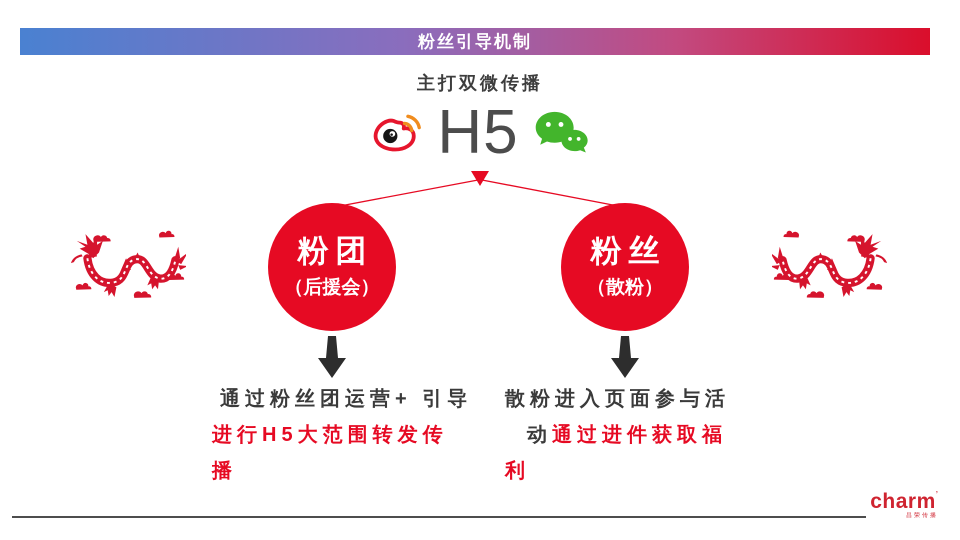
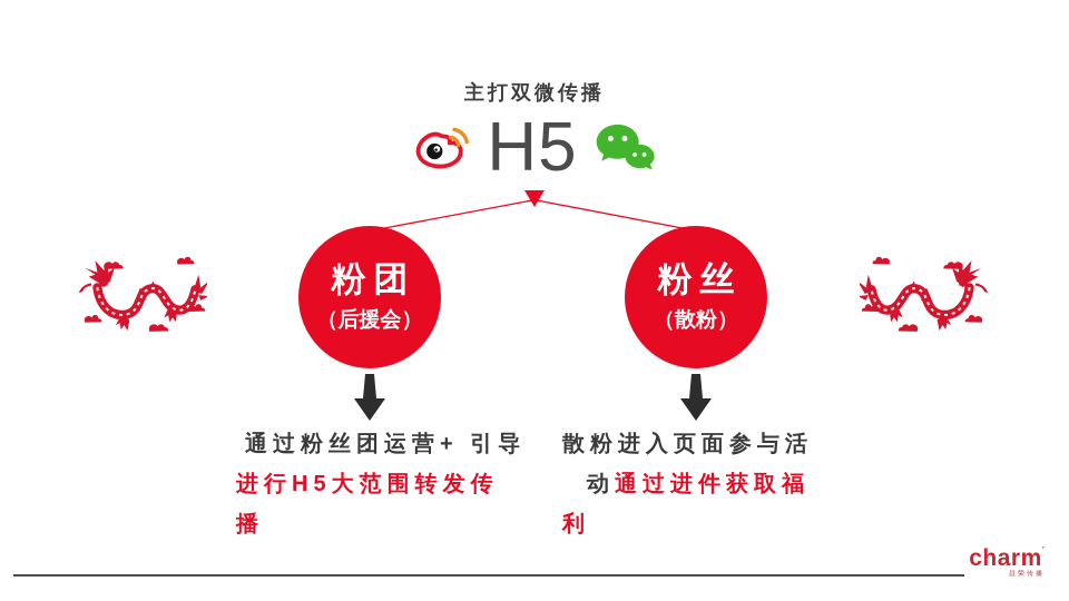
- 粉丝引导机制
  主打双微传播
  H5
  粉团
  （后援会）
  粉丝
  （散粉）
  通过粉丝团运营+ 引导
  进行H5大范围转发传
  播
  散粉进入页面参与活
  动通过进件获取福
  利
  charm’
